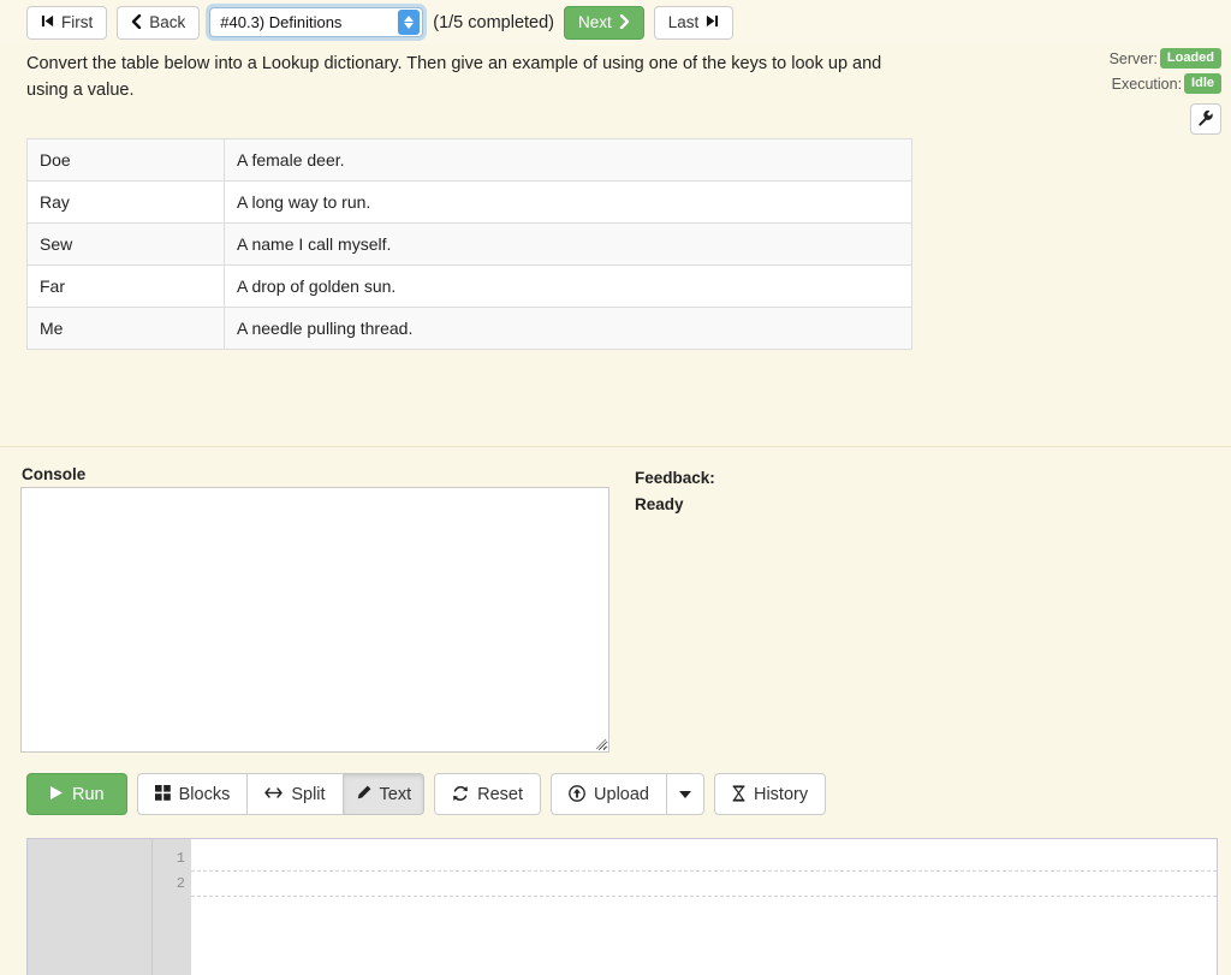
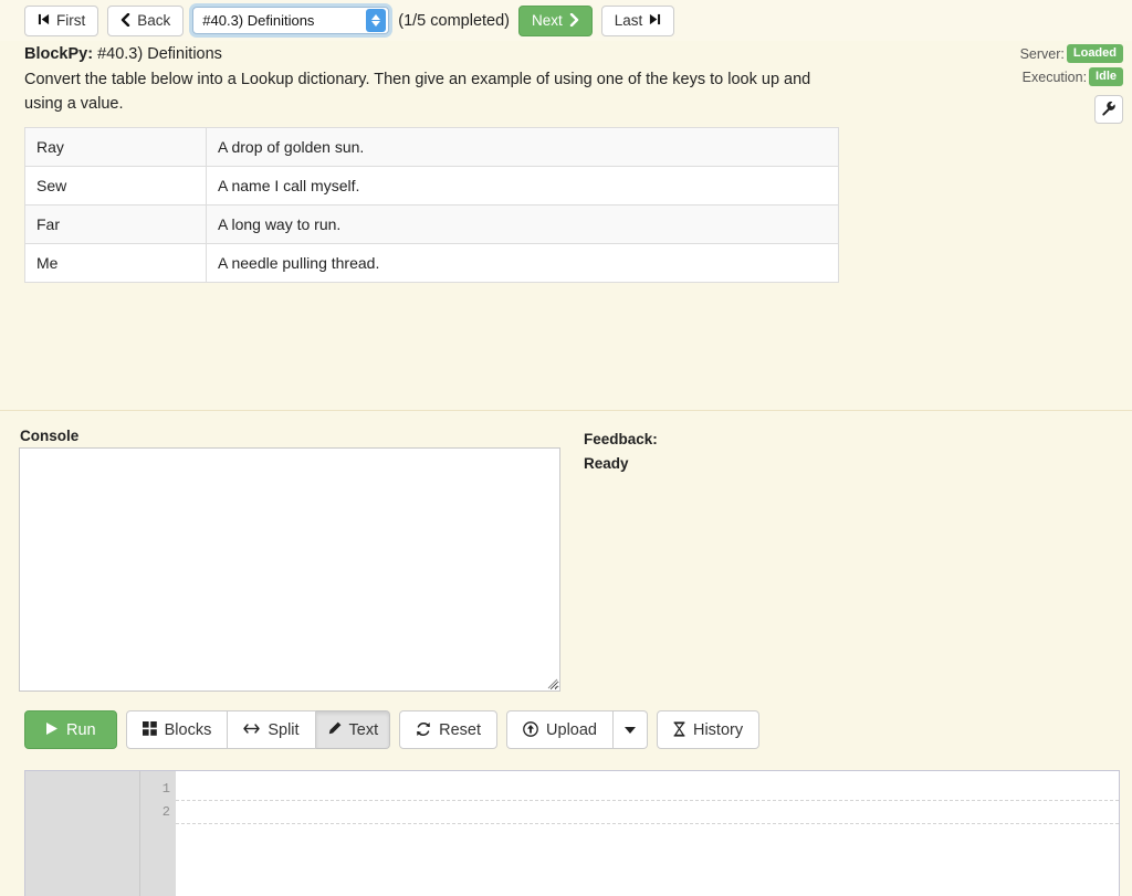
  First
  Back
  #40.3) Definitions
  (1/5 completed)
  Next
  Last
+ BlockPy: #40.3) Definitions
  Convert the table below into a Lookup dictionary. Then give an example of using one of the keys to look up and using a value.
  Server:
  Loaded
  Execution:
  Idle
- Doe	A female deer.
- Ray	A long way to run.
+ Ray	A drop of golden sun.
  Sew	A name I call myself.
- Far	A drop of golden sun.
+ Far	A long way to run.
  Me	A needle pulling thread.
  Console
  Feedback:
  Ready
  Run
  Blocks
  Split
  Text
  Reset
  Upload
  History
  1
  2
